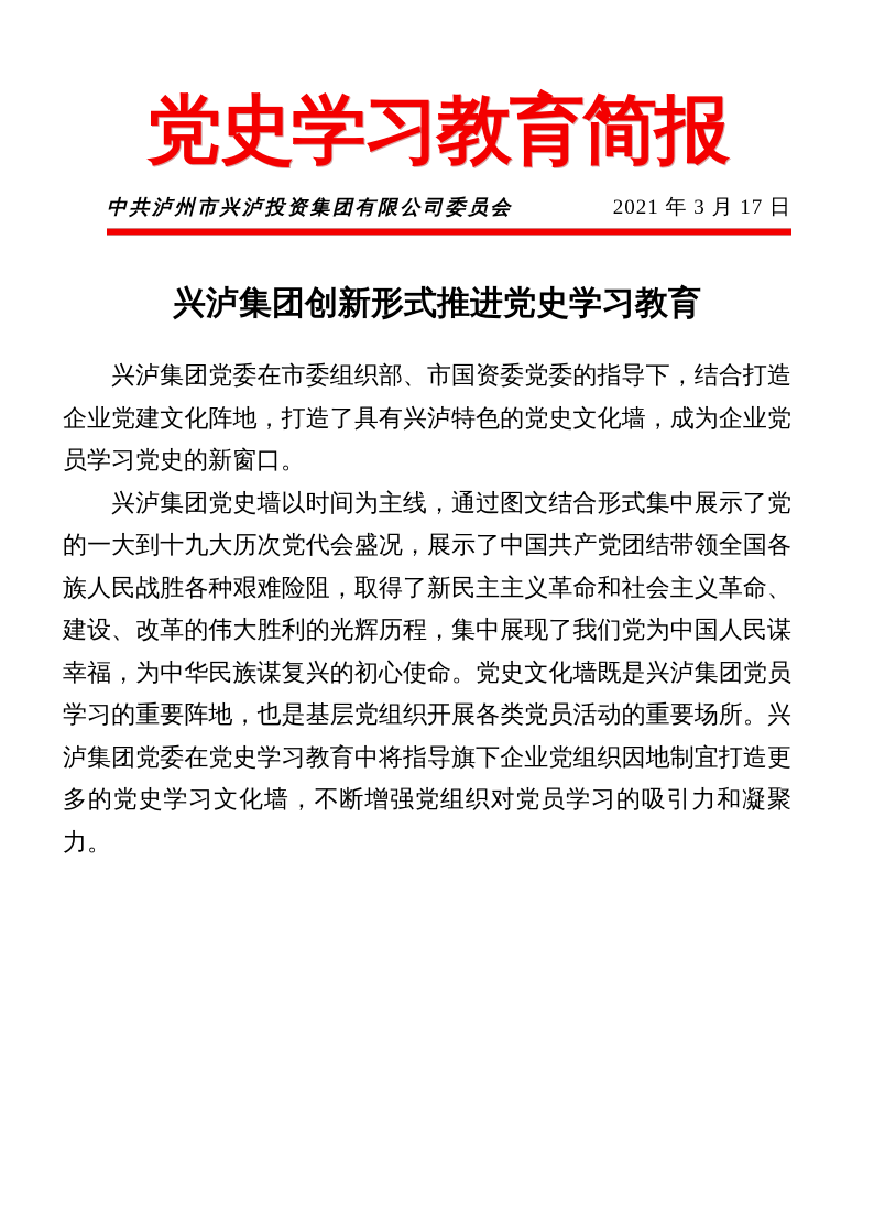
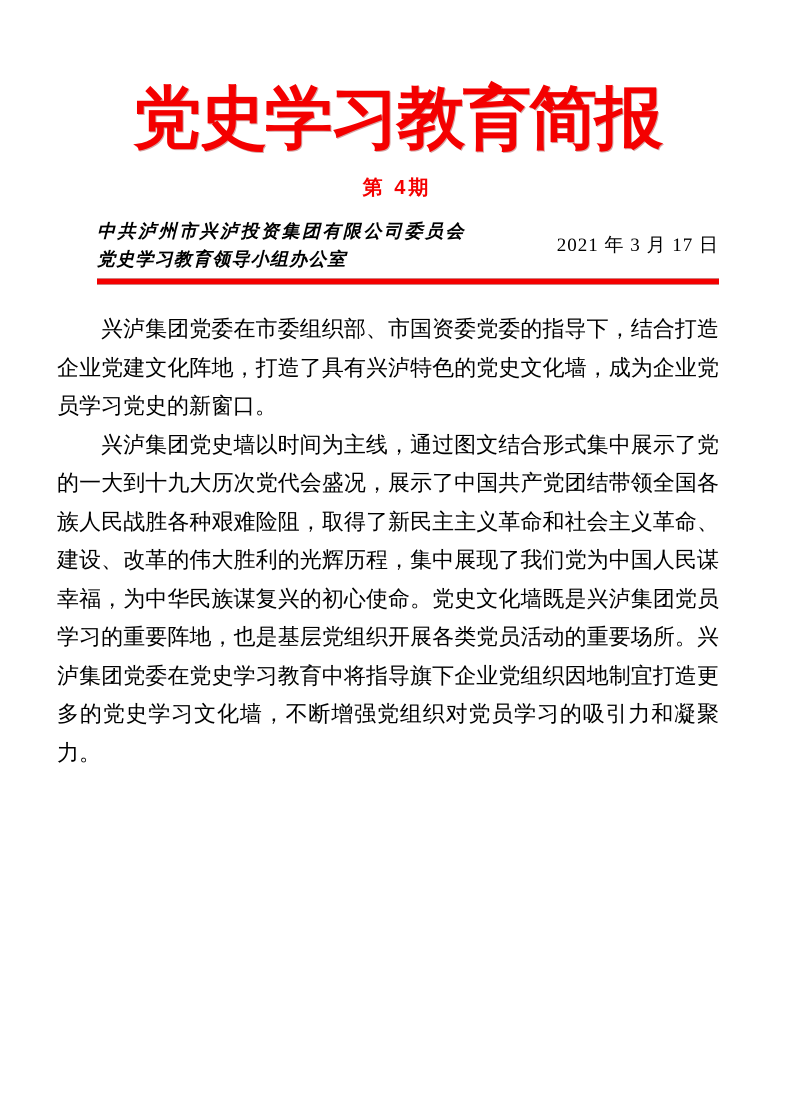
  党史学习教育简报
+ 第 4期
  中共泸州市兴泸投资集团有限公司委员会
+ 党史学习教育领导小组办公室
  2021 年 3 月 17 日
- 兴泸集团创新形式推进党史学习教育
  兴泸集团党委在市委组织部、市国资委党委的指导下，结合打造企业党建文化阵地，打造了具有兴泸特色的党史文化墙，成为企业党员学习党史的新窗口。
  兴泸集团党史墙以时间为主线，通过图文结合形式集中展示了党的一大到十九大历次党代会盛况，展示了中国共产党团结带领全国各族人民战胜各种艰难险阻，取得了新民主主义革命和社会主义革命、建设、改革的伟大胜利的光辉历程，集中展现了我们党为中国人民谋幸福，为中华民族谋复兴的初心使命。党史文化墙既是兴泸集团党员学习的重要阵地，也是基层党组织开展各类党员活动的重要场所。兴泸集团党委在党史学习教育中将指导旗下企业党组织因地制宜打造更多的党史学习文化墙，不断增强党组织对党员学习的吸引力和凝聚力。
